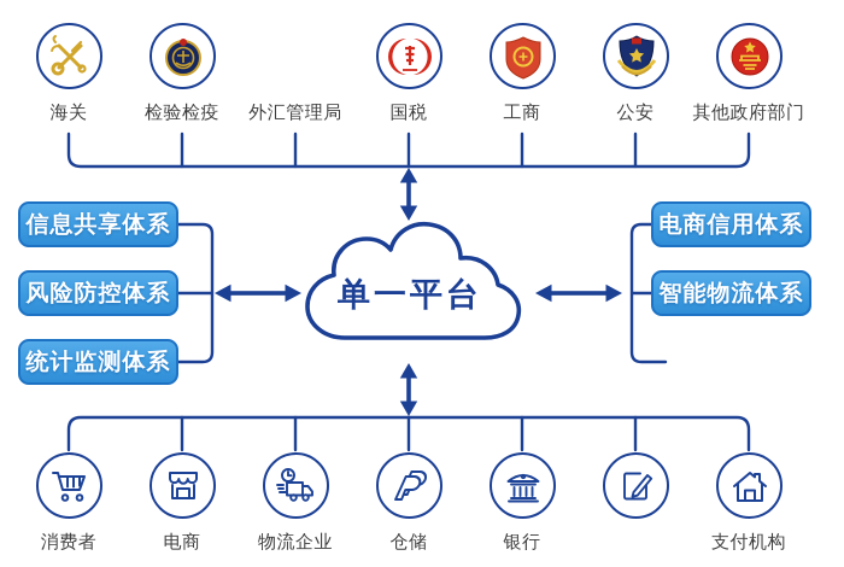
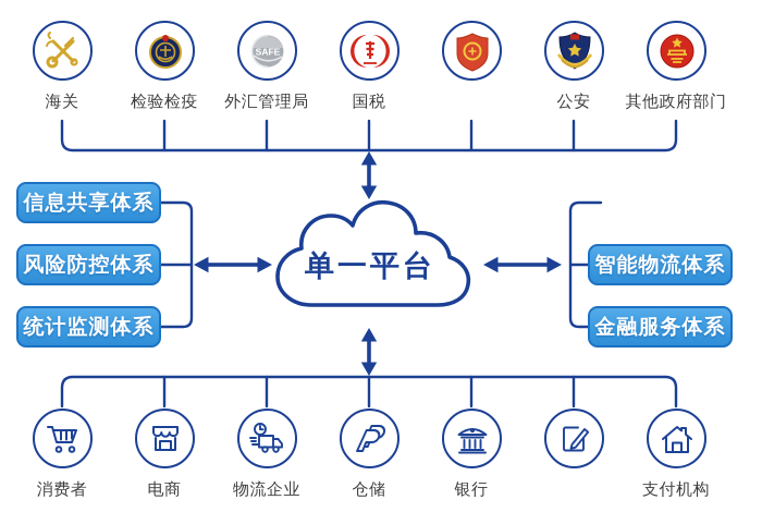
  单一平台
  海关
  检验检疫
+ SAFE
  外汇管理局
  国税
- 工商
  公安
  其他政府部门
  信息共享体系
  风险防控体系
  统计监测体系
- 电商信用体系
  智能物流体系
+ 金融服务体系
  消费者
  电商
  物流企业
  仓储
  银行
  支付机构
